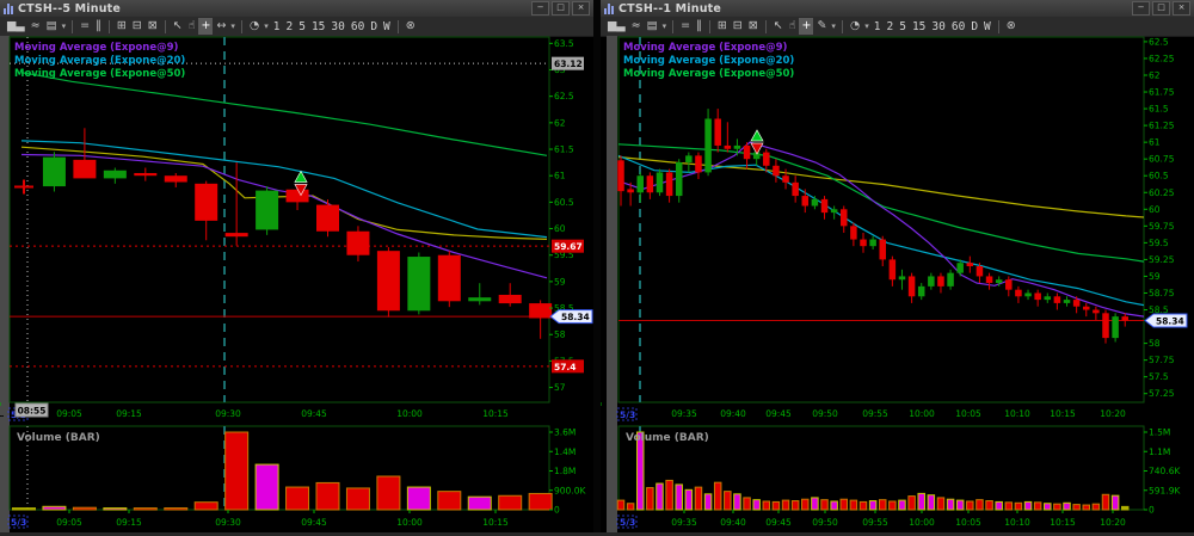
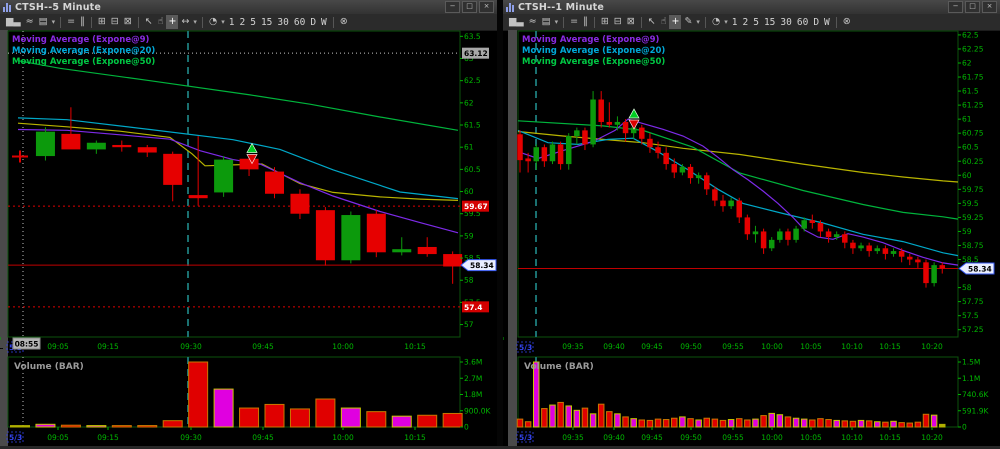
  CTSH--5 Minute
  −
  □
  ×
  ▆▃
  ≈
  ▤
  ▾
  =
  ‖
  ⊞
  ⊟
  ⊠
  ↖
  ☝
  +
  ↔
  ▾
  ◔
  ▾
  1
  2
  5
  15
  30
  60
  D
  W
  ⊗
  63.5
  62.5
  62
  61.5
  61
  60.5
  60
  59.5
  59
  58.5
  58
  57
  3.6M
- 1.4M
+ 2.7M
  1.8M
  900.0K
  0
  09:05
  09:05
  09:15
  09:15
  09:30
  09:30
  09:45
  09:45
  10:00
  10:00
  10:15
  10:15
  5/3
  08:55
  63.12
  59.67
  58.34
  57.4
  Moving Average (Expone@9)
  Moving Average (Expone@20)
  Moving Average (Expone@50)
  Volume (BAR)
  CTSH--1 Minute
  −
  □
  ×
  ▆▃
  ≈
  ▤
  ▾
  =
  ‖
  ⊞
  ⊟
  ⊠
  ↖
  ☝
  +
  ✎
  ▾
  ◔
  ▾
  1
  2
  5
  15
  30
  60
  D
  W
  ⊗
  62.5
  62.25
  62
  61.75
  61.5
  61.25
  61
  60.75
  60.5
  60.25
  60
  59.75
  59.5
  59.25
  59
  58.75
  58.5
  58
  57.75
  57.5
  57.25
  1.5M
  1.1M
  740.6K
  591.9K
  0
  09:35
  09:35
  09:40
  09:40
  09:45
  09:45
  09:50
  09:50
  09:55
  09:55
  10:00
  10:00
  10:05
  10:05
  10:10
  10:10
  10:15
  10:15
  10:20
  10:20
  5/3
  5/3
  58.34
  Moving Average (Expone@9)
  Moving Average (Expone@20)
  Moving Average (Expone@50)
  Volume (BAR)
